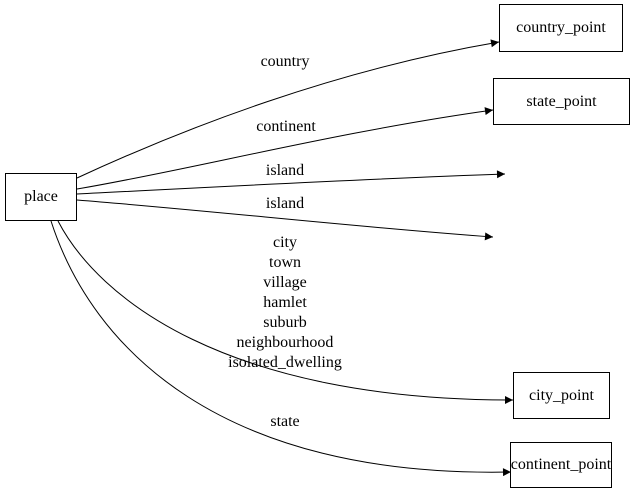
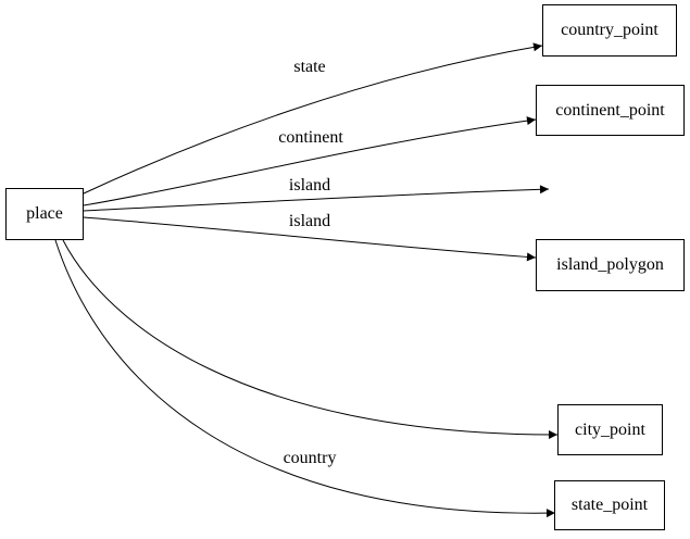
  place
  country_point
- state_point
+ continent_point
+ island_polygon
  city_point
- continent_point
+ state_point
- country
+ state
  continent
  island
  island
- city
- town
- village
- hamlet
- suburb
- neighbourhood
- isolated_dwelling
- state
+ country
